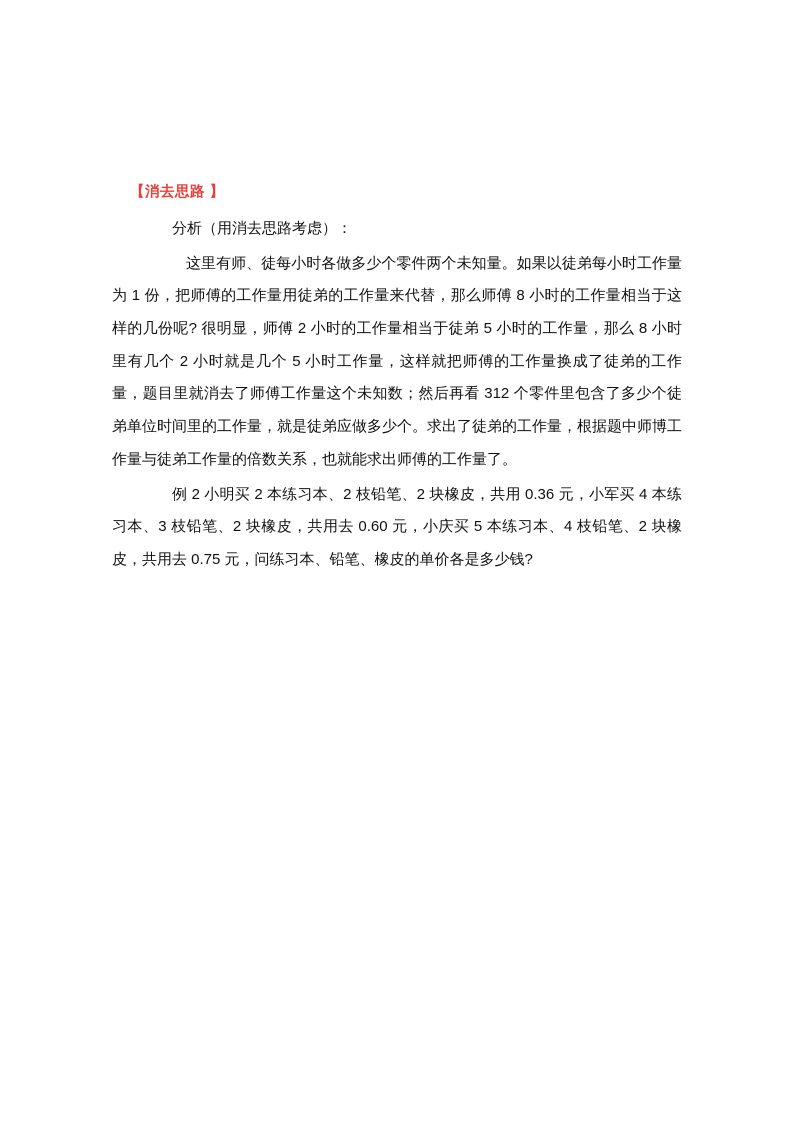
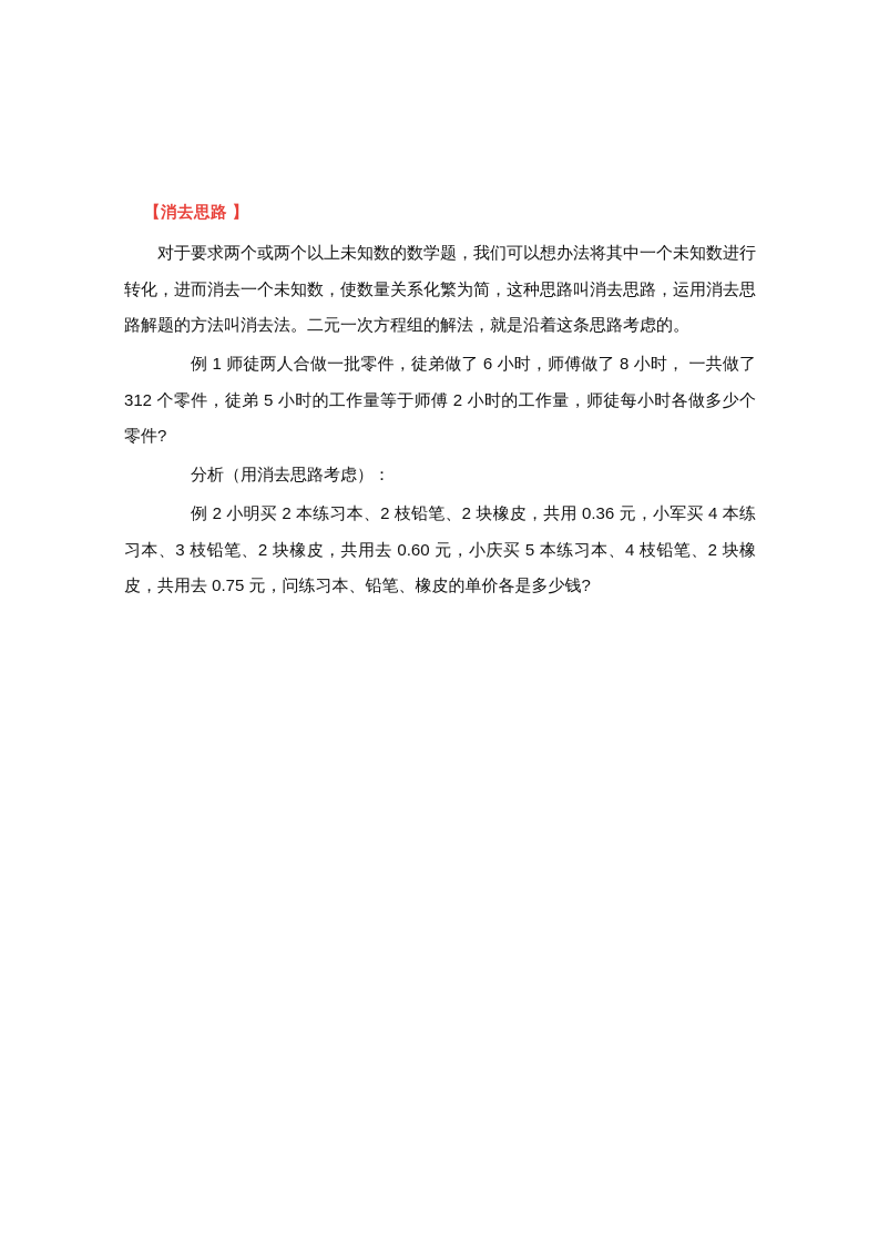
  【消去思路 】
+ 对于要求两个或两个以上未知数的数学题，我们可以想办法将其中一个未知数进行转化，进而消去一个未知数，使数量关系化繁为简，这种思路叫消去思路，运用消去思路解题的方法叫消去法。二元一次方程组的解法，就是沿着这条思路考虑的。
+ 例 1 师徒两人合做一批零件，徒弟做了 6 小时，师傅做了 8 小时， 一共做了 312 个零件，徒弟 5 小时的工作量等于师傅 2 小时的工作量，师徒每小时各做多少个零件?
  分析（用消去思路考虑）：
- 这里有师、徒每小时各做多少个零件两个未知量。如果以徒弟每小时工作量为 1 份，把师傅的工作量用徒弟的工作量来代替，那么师傅 8 小时的工作量相当于这样的几份呢? 很明显，师傅 2 小时的工作量相当于徒弟 5 小时的工作量，那么 8 小时里有几个 2 小时就是几个 5 小时工作量，这样就把师傅的工作量换成了徒弟的工作量，题目里就消去了师傅工作量这个未知数；然后再看 312 个零件里包含了多少个徒弟单位时间里的工作量，就是徒弟应做多少个。求出了徒弟的工作量，根据题中师博工作量与徒弟工作量的倍数关系，也就能求出师傅的工作量了。
  例 2 小明买 2 本练习本、2 枝铅笔、2 块橡皮，共用 0.36 元，小军买 4 本练习本、3 枝铅笔、2 块橡皮，共用去 0.60 元，小庆买 5 本练习本、4 枝铅笔、2 块橡皮，共用去 0.75 元，问练习本、铅笔、橡皮的单价各是多少钱?
